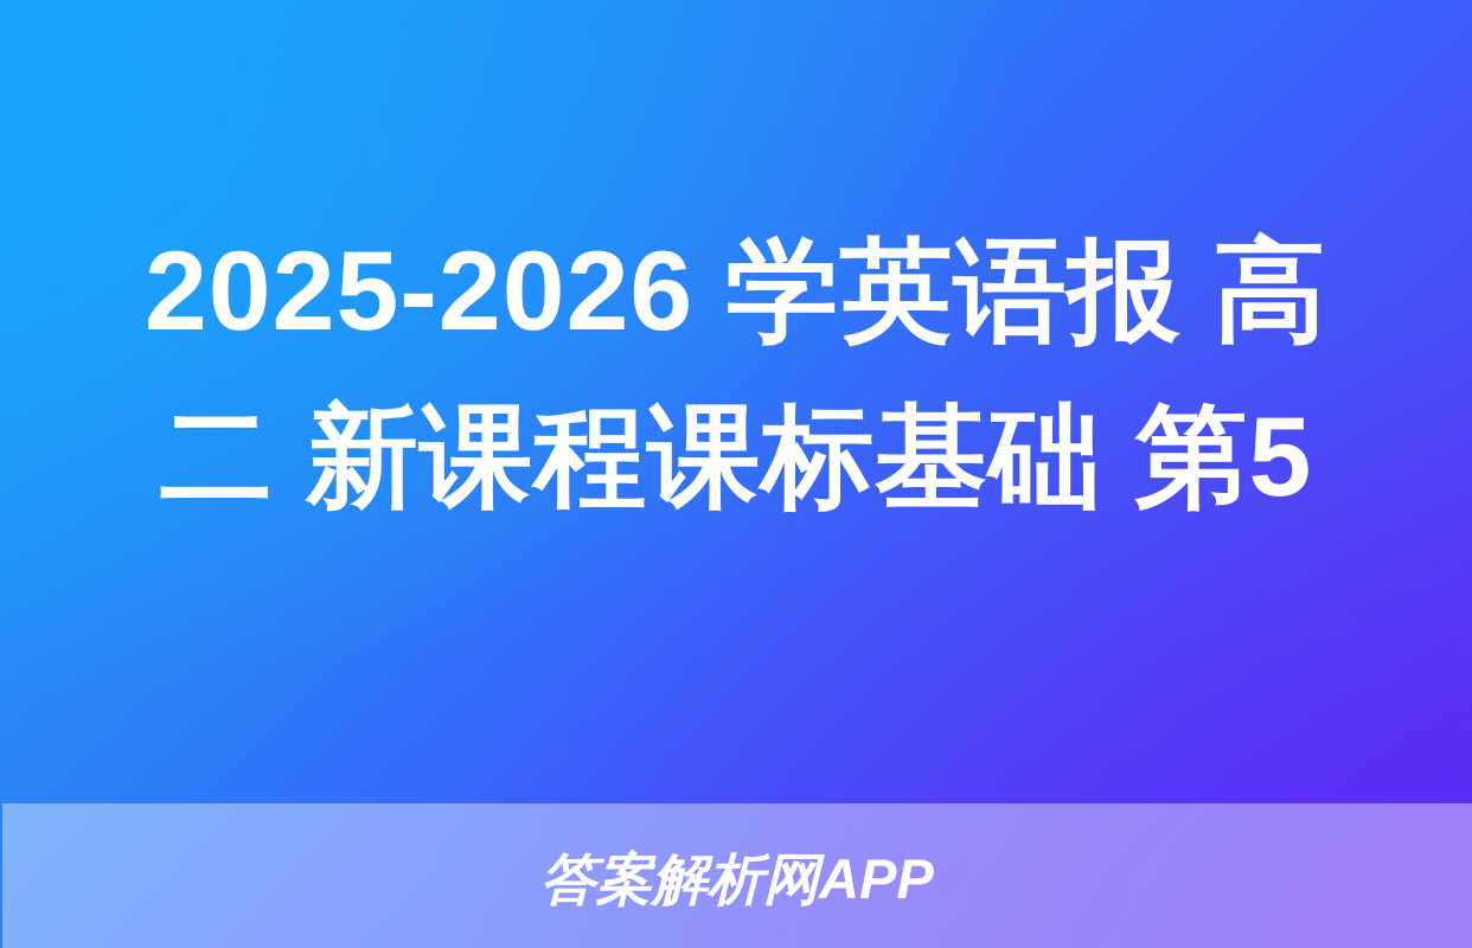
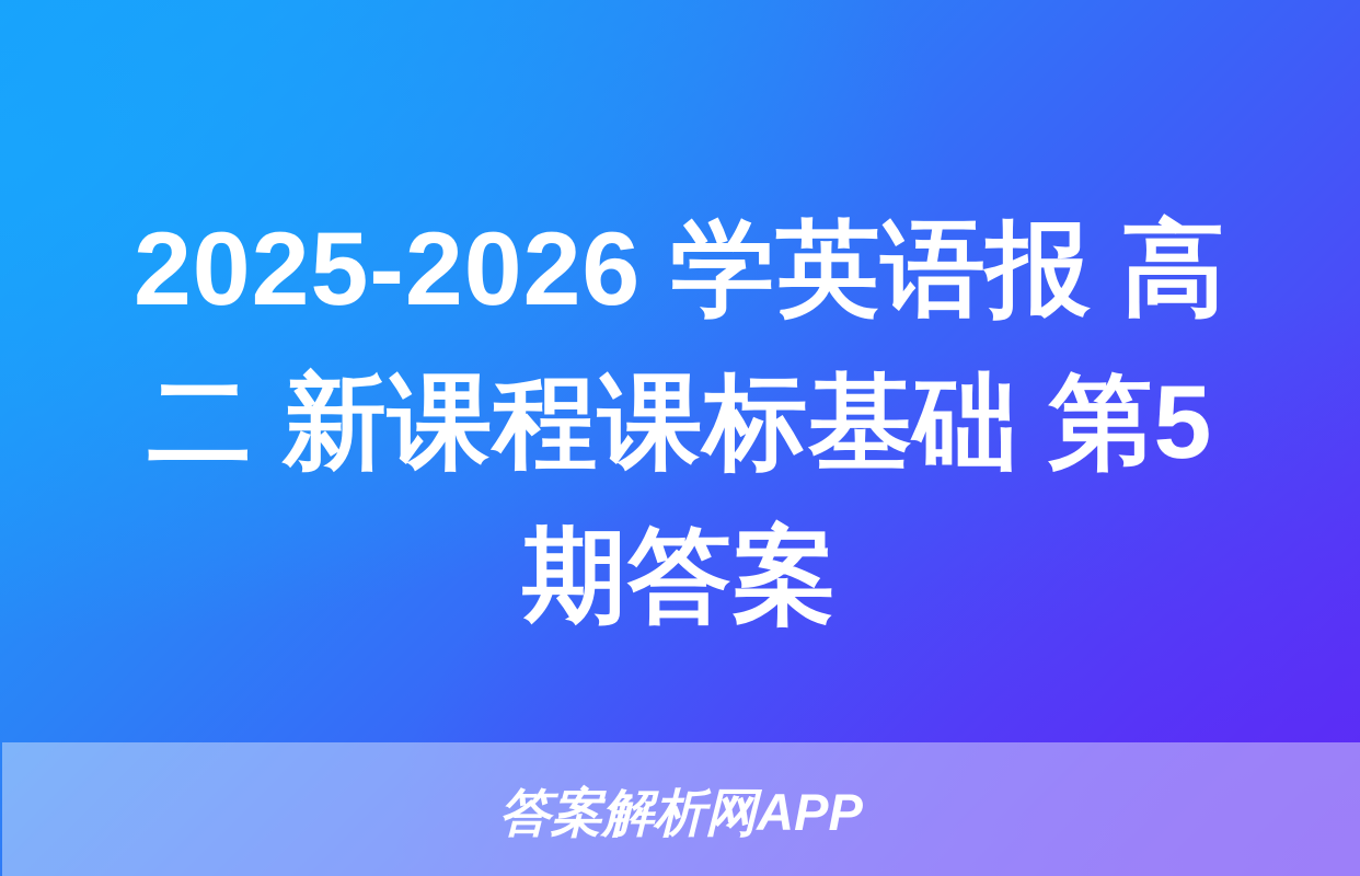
  2025-2026 学英语报 高
  二 新课程课标基础 第5
+ 期答案
  答案解析网APP
